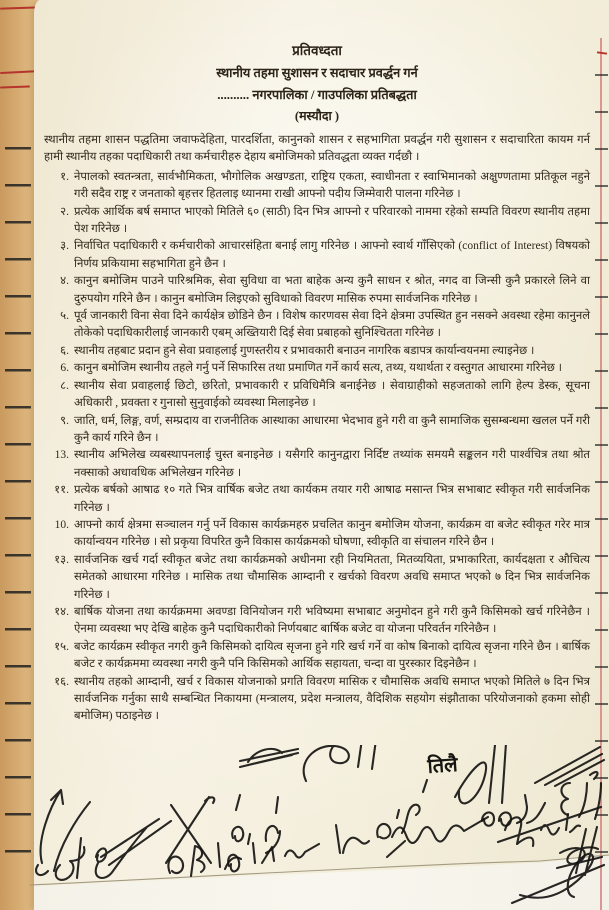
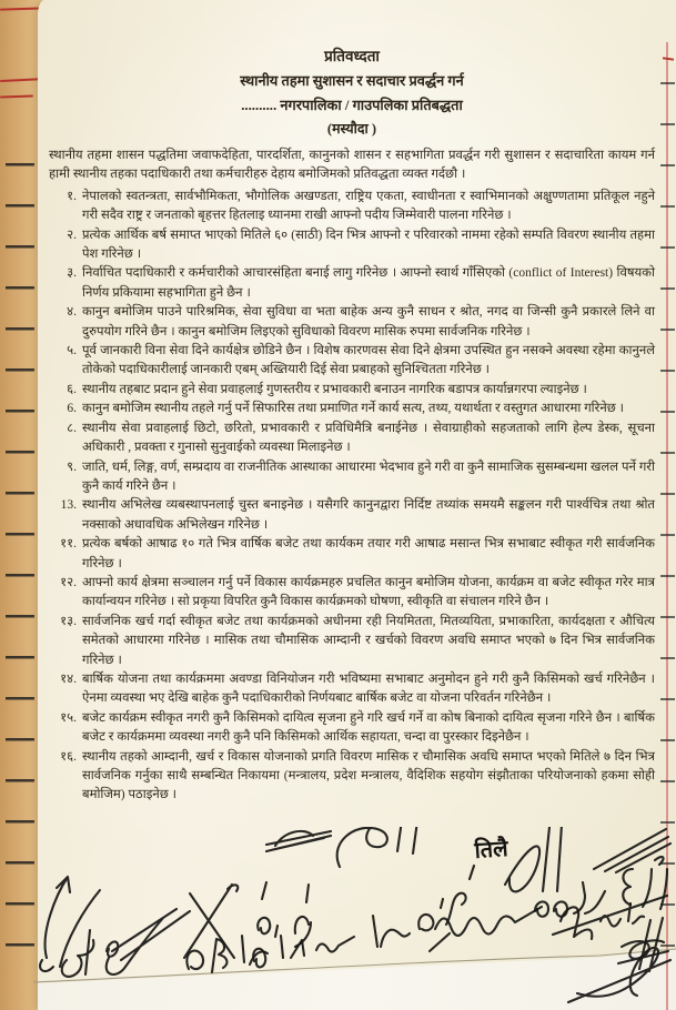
  प्रतिवध्दता
  स्थानीय तहमा सुशासन र सदाचार प्रवर्द्धन गर्न
  .......... नगरपालिका / गाउपलिका प्रतिबद्धता
  (मस्यौदा )
  स्थानीय तहमा शासन पद्धतिमा जवाफदेहिता, पारदर्शिता, कानुनको शासन र सहभागिता प्रवर्द्धन गरी सुशासन र सदाचारिता कायम गर्न हामी स्थानीय तहका पदाधिकारी तथा कर्मचारीहरु देहाय बमोजिमको प्रतिवद्धता व्यक्त गर्दछौ ।
  १.
  नेपालको स्वतन्त्रता, सार्वभौमिकता, भौगोलिक अखण्डता, राष्ट्रिय एकता, स्वाधीनता र स्वाभिमानको अक्षुण्णतामा प्रतिकूल नहुने गरी सदैव राष्ट्र र जनताको बृहत्तर हितलाइ ध्यानमा राखी आफ्नो पदीय जिम्मेवारी पालना गरिनेछ ।
  २.
  प्रत्येक आर्थिक बर्ष समाप्त भाएको मितिले ६० (साठी) दिन भित्र आफ्नो र परिवारको नाममा रहेको सम्पति विवरण स्थानीय तहमा पेश गरिनेछ ।
  ३.
  निर्वाचित पदाधिकारी र कर्मचारीको आचारसंहिता बनाई लागु गरिनेछ । आफ्नो स्वार्थ गाँसिएको (conflict of Interest) विषयको निर्णय प्रकियामा सहभागिता हुने छैन ।
  ४.
  कानुन बमोजिम पाउने पारिश्रमिक, सेवा सुविधा वा भता बाहेक अन्य कुनै साधन र श्रोत, नगद वा जिन्सी कुनै प्रकारले लिने वा दुरुपयोग गरिने छैन । कानुन बमोजिम लिइएको सुविधाको विवरण मासिक रुपमा सार्वजनिक गरिनेछ ।
  ५.
  पूर्व जानकारी विना सेवा दिने कार्यक्षेत्र छोडिने छैन । विशेष कारणवस सेवा दिने क्षेत्रमा उपस्थित हुन नसक्ने अवस्था रहेमा कानुनले तोकेको पदाधिकारीलाई जानकारी एबम् अख्तियारी दिई सेवा प्रबाहको सुनिश्चितता गरिनेछ ।
  ६.
- स्थानीय तहबाट प्रदान हुने सेवा प्रवाहलाई गुणस्तरीय र प्रभावकारी बनाउन नागरिक बडापत्र कार्यान्वयनमा ल्याइनेछ ।
+ स्थानीय तहबाट प्रदान हुने सेवा प्रवाहलाई गुणस्तरीय र प्रभावकारी बनाउन नागरिक बडापत्र कार्यान्नगरपा ल्याइनेछ ।
  6.
  कानुन बमोजिम स्थानीय तहले गर्नु पर्ने सिफारिस तथा प्रमाणित गर्ने कार्य सत्य, तथ्य, यथार्थता र वस्तुगत आधारमा गरिनेछ ।
  ८.
  स्थानीय सेवा प्रवाहलाई छिटो, छरितो, प्रभावकारी र प्रविधिमैत्रि बनाईनेछ । सेवाग्राहीको सहजताको लागि हेल्प डेस्क, सूचना अधिकारी , प्रवक्ता र गुनासो सुनुवाईको व्यवस्था मिलाइनेछ ।
  ९.
  जाति, धर्म, लिङ्ग, वर्ण, सम्प्रदाय वा राजनीतिक आस्थाका आधारमा भेदभाव हुने गरी वा कुनै सामाजिक सुसम्बन्धमा खलल पर्ने गरी कुनै कार्य गरिने छैन ।
  13.
  स्थानीय अभिलेख व्यबस्थापनलाई चुस्त बनाइनेछ । यसैगरि कानुनद्वारा निर्दिष्ट तथ्यांक समयमै सङ्कलन गरी पार्श्वचित्र तथा श्रोत नक्साको अधावधिक अभिलेखन गरिनेछ ।
  ११.
  प्रत्येक बर्षको आषाढ १० गते भित्र वार्षिक बजेट तथा कार्यकम तयार गरी आषाढ मसान्त भित्र सभाबाट स्वीकृत गरी सार्वजनिक गरिनेछ ।
- 10.
+ १२.
  आफ्नो कार्य क्षेत्रमा सञ्चालन गर्नु पर्ने विकास कार्यक्रमहरु प्रचलित कानुन बमोजिम योजना, कार्यक्रम वा बजेट स्वीकृत गरेर मात्र कार्यान्वयन गरिनेछ । सो प्रकृया विपरित कुनै विकास कार्यक्रमको घोषणा, स्वीकृति वा संचालन गरिने छैन ।
  १३.
  सार्वजनिक खर्च गर्दा स्वीकृत बजेट तथा कार्यक्रमको अधीनमा रही नियमितता, मितव्ययिता, प्रभाकारिता, कार्यदक्षता र औचित्य समेतको आधारमा गरिनेछ । मासिक तथा चौमासिक आम्दानी र खर्चको विवरण अवधि समाप्त भएको ७ दिन भित्र सार्वजनिक गरिनेछ ।
  १४.
  बार्षिक योजना तथा कार्यक्रममा अवण्डा विनियोजन गरी भविष्यमा सभाबाट अनुमोदन हुने गरी कुनै किसिमको खर्च गरिनेछैन । ऐनमा व्यवस्था भए देखि बाहेक कुनै पदाधिकारीको निर्णयबाट बार्षिक बजेट वा योजना परिवर्तन गरिनेछैन ।
  १५.
  बजेट कार्यक्रम स्वीकृत नगरी कुनै किसिमको दायित्व सृजना हुने गरि खर्च गर्ने वा कोष बिनाको दायित्व सृजना गरिने छैन । बार्षिक बजेट र कार्यक्रममा व्यवस्था नगरी कुनै पनि किसिमको आर्थिक सहायता, चन्दा वा पुरस्कार दिइनेछैन ।
  १६.
  स्थानीय तहको आम्दानी, खर्च र विकास योजनाको प्रगति विवरण मासिक र चौमासिक अवधि समाप्त भएको मितिले ७ दिन भित्र सार्वजनिक गर्नुका साथै सम्बन्धित निकायमा (मन्त्रालय, प्रदेश मन्त्रालय, वैदिशिक सहयोग संझौताका परियोजनाको हकमा सोही बमोजिम) पठाइनेछ ।
